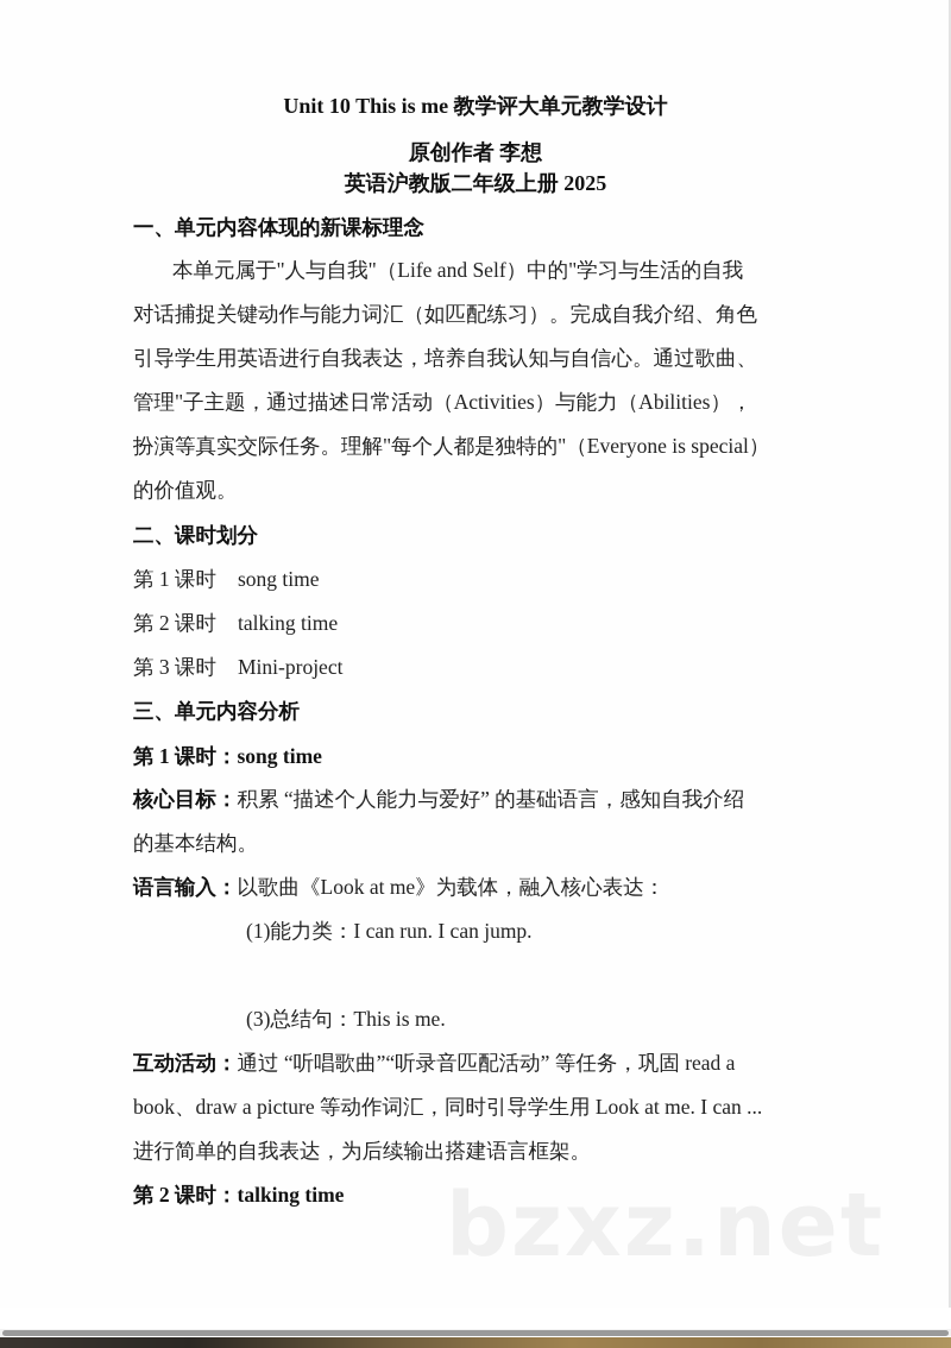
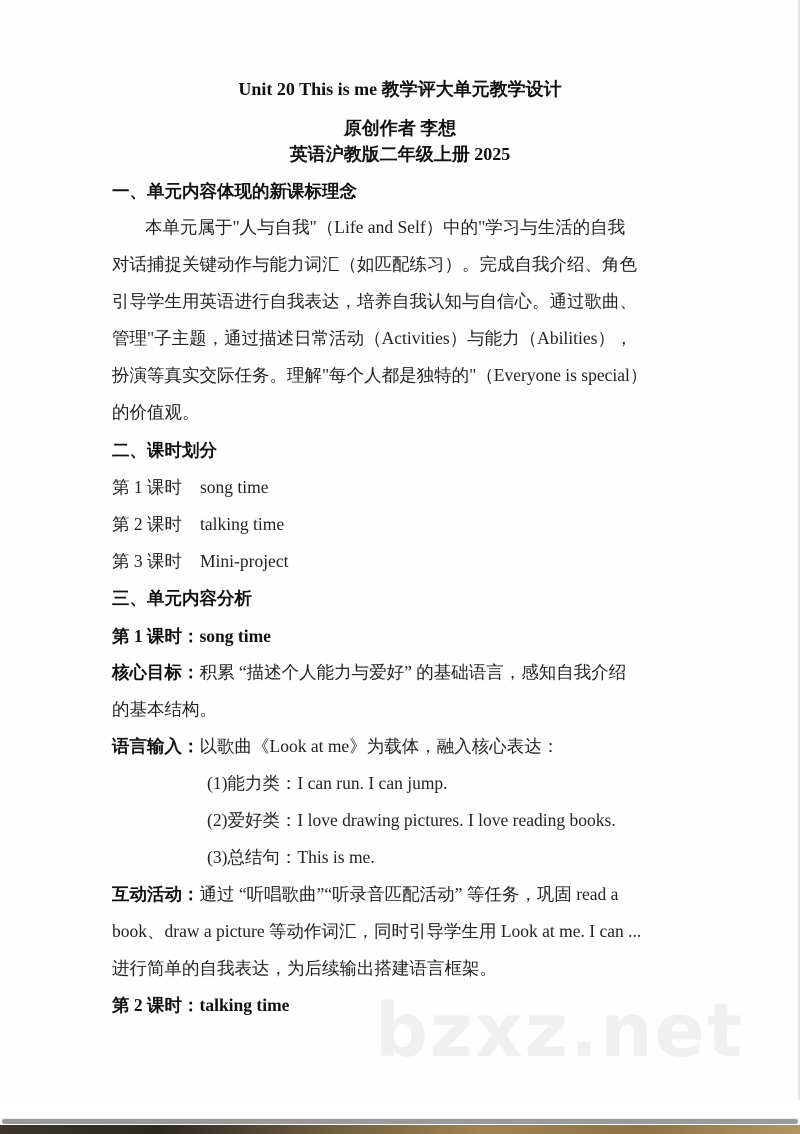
- Unit 10 This is me 教学评大单元教学设计
+ Unit 20 This is me 教学评大单元教学设计
  原创作者 李想
  英语沪教版二年级上册 2025
  一、单元内容体现的新课标理念
  本单元属于"人与自我"（Life and Self）中的"学习与生活的自我
  对话捕捉关键动作与能力词汇（如匹配练习）。完成自我介绍、角色
  引导学生用英语进行自我表达，培养自我认知与自信心。通过歌曲、
  管理"子主题，通过描述日常活动（Activities）与能力（Abilities），
  扮演等真实交际任务。理解"每个人都是独特的"（Everyone is special）
  的价值观。
  二、课时划分
  第 1 课时 song time
  第 2 课时 talking time
  第 3 课时 Mini-project
  三、单元内容分析
  第 1 课时：song time
  核心目标：积累 “描述个人能力与爱好” 的基础语言，感知自我介绍
  的基本结构。
  语言输入：以歌曲《Look at me》为载体，融入核心表达：
  (1)能力类：I can run. I can jump.
+ (2)爱好类：I love drawing pictures. I love reading books.
  (3)总结句：This is me.
  互动活动：通过 “听唱歌曲”“听录音匹配活动” 等任务，巩固 read a
  book、draw a picture 等动作词汇，同时引导学生用 Look at me. I can ...
  进行简单的自我表达，为后续输出搭建语言框架。
  第 2 课时：talking time
